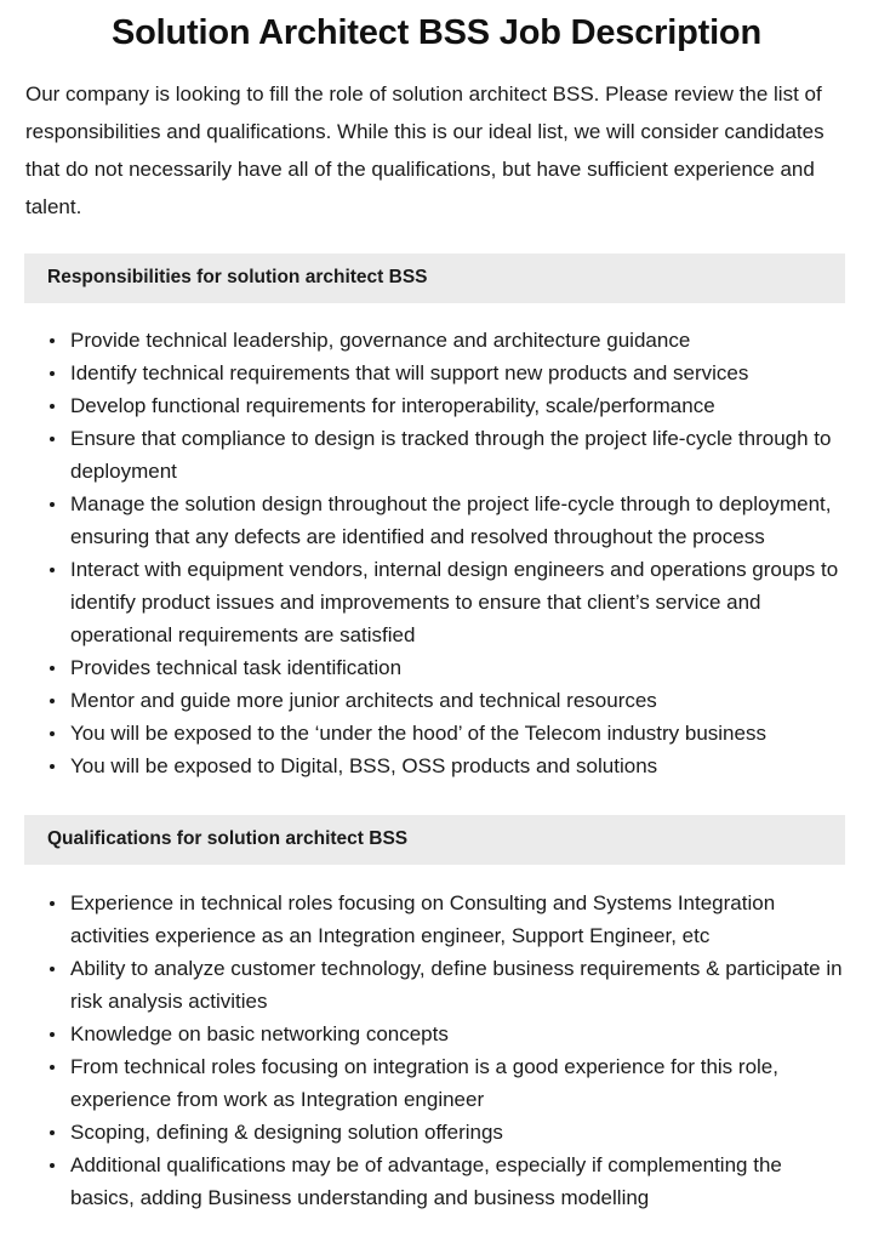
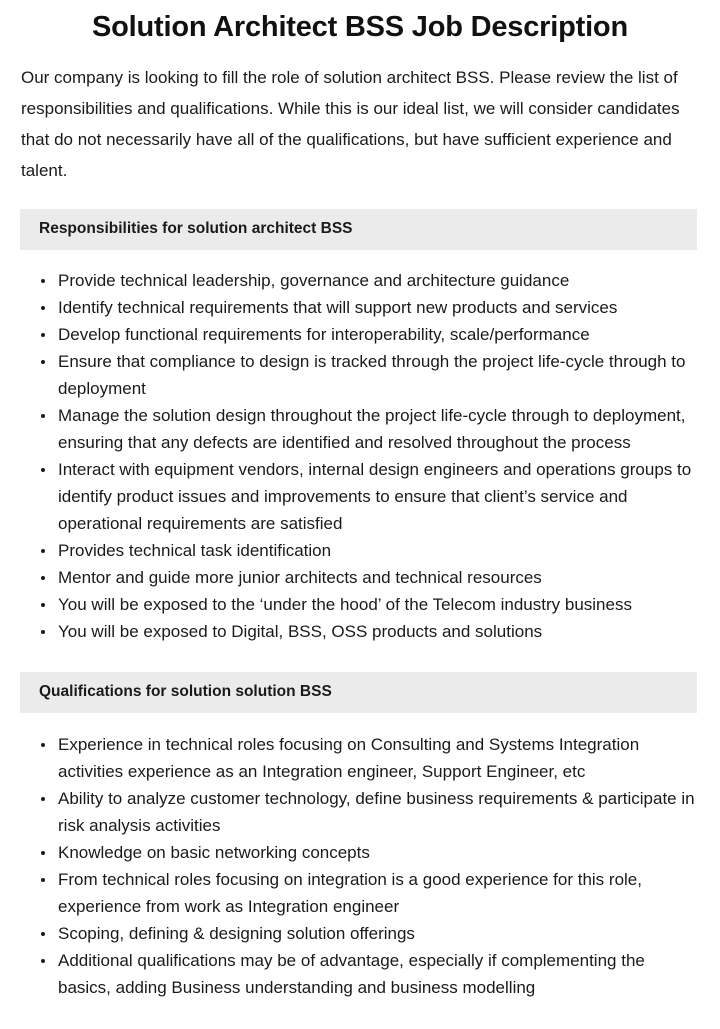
  Solution Architect BSS Job Description
  Our company is looking to fill the role of solution architect BSS. Please review the list of responsibilities and qualifications. While this is our ideal list, we will consider candidates that do not necessarily have all of the qualifications, but have sufficient experience and talent.
  Responsibilities for solution architect BSS
  Provide technical leadership, governance and architecture guidance
  Identify technical requirements that will support new products and services
  Develop functional requirements for interoperability, scale/performance
  Ensure that compliance to design is tracked through the project life-cycle through to deployment
  Manage the solution design throughout the project life-cycle through to deployment, ensuring that any defects are identified and resolved throughout the process
  Interact with equipment vendors, internal design engineers and operations groups to identify product issues and improvements to ensure that client’s service and operational requirements are satisfied
  Provides technical task identification
  Mentor and guide more junior architects and technical resources
  You will be exposed to the ‘under the hood’ of the Telecom industry business
  You will be exposed to Digital, BSS, OSS products and solutions
- Qualifications for solution architect BSS
+ Qualifications for solution solution BSS
  Experience in technical roles focusing on Consulting and Systems Integration activities experience as an Integration engineer, Support Engineer, etc
  Ability to analyze customer technology, define business requirements & participate in risk analysis activities
  Knowledge on basic networking concepts
  From technical roles focusing on integration is a good experience for this role, experience from work as Integration engineer
  Scoping, defining & designing solution offerings
  Additional qualifications may be of advantage, especially if complementing the basics, adding Business understanding and business modelling
